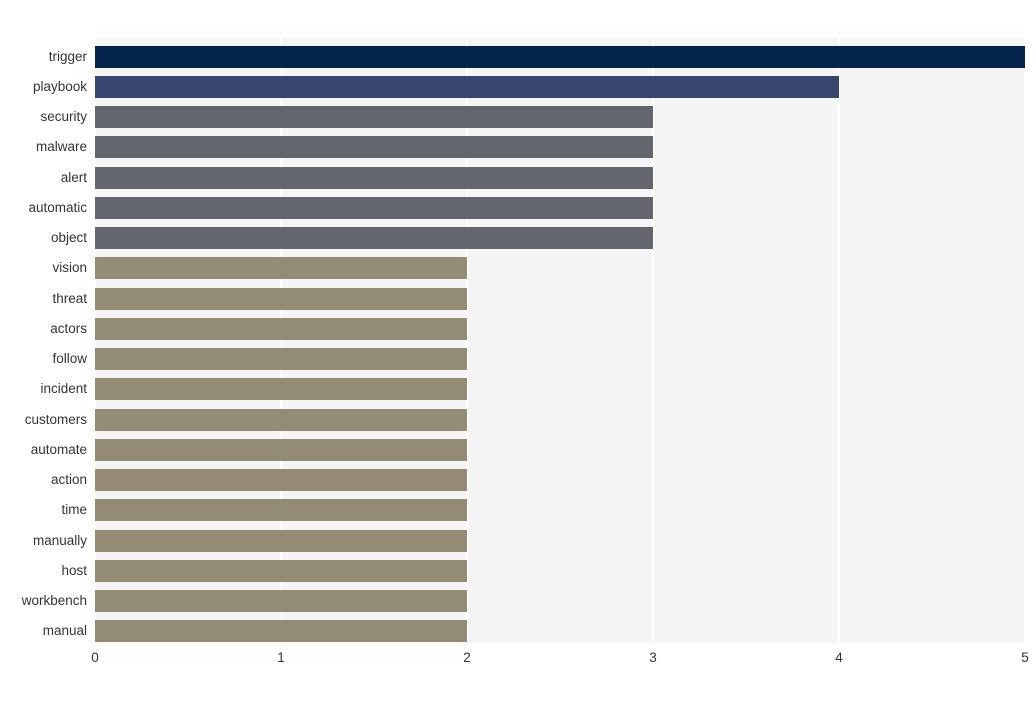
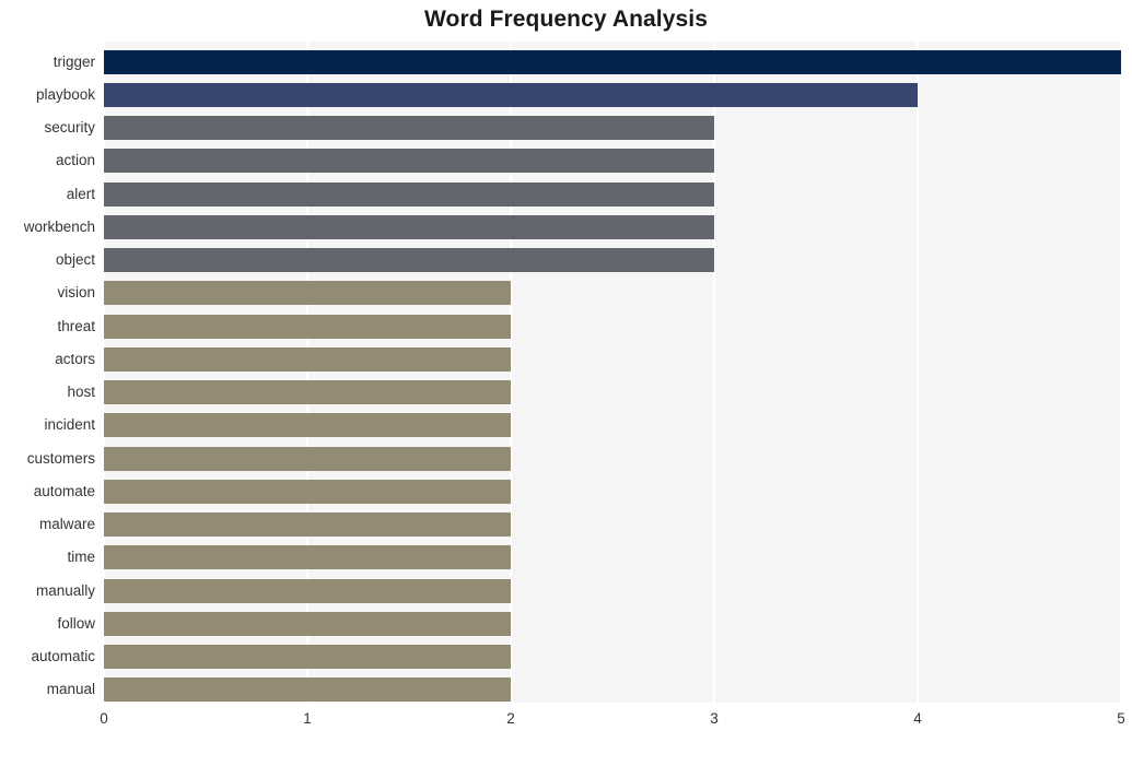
+ Word Frequency Analysis
  trigger
  playbook
  security
- malware
+ action
  alert
- automatic
+ workbench
  object
  vision
  threat
  actors
- follow
+ host
  incident
  customers
  automate
- action
+ malware
  time
  manually
- host
+ follow
- workbench
+ automatic
  manual
  0
  1
  2
  3
  4
  5
